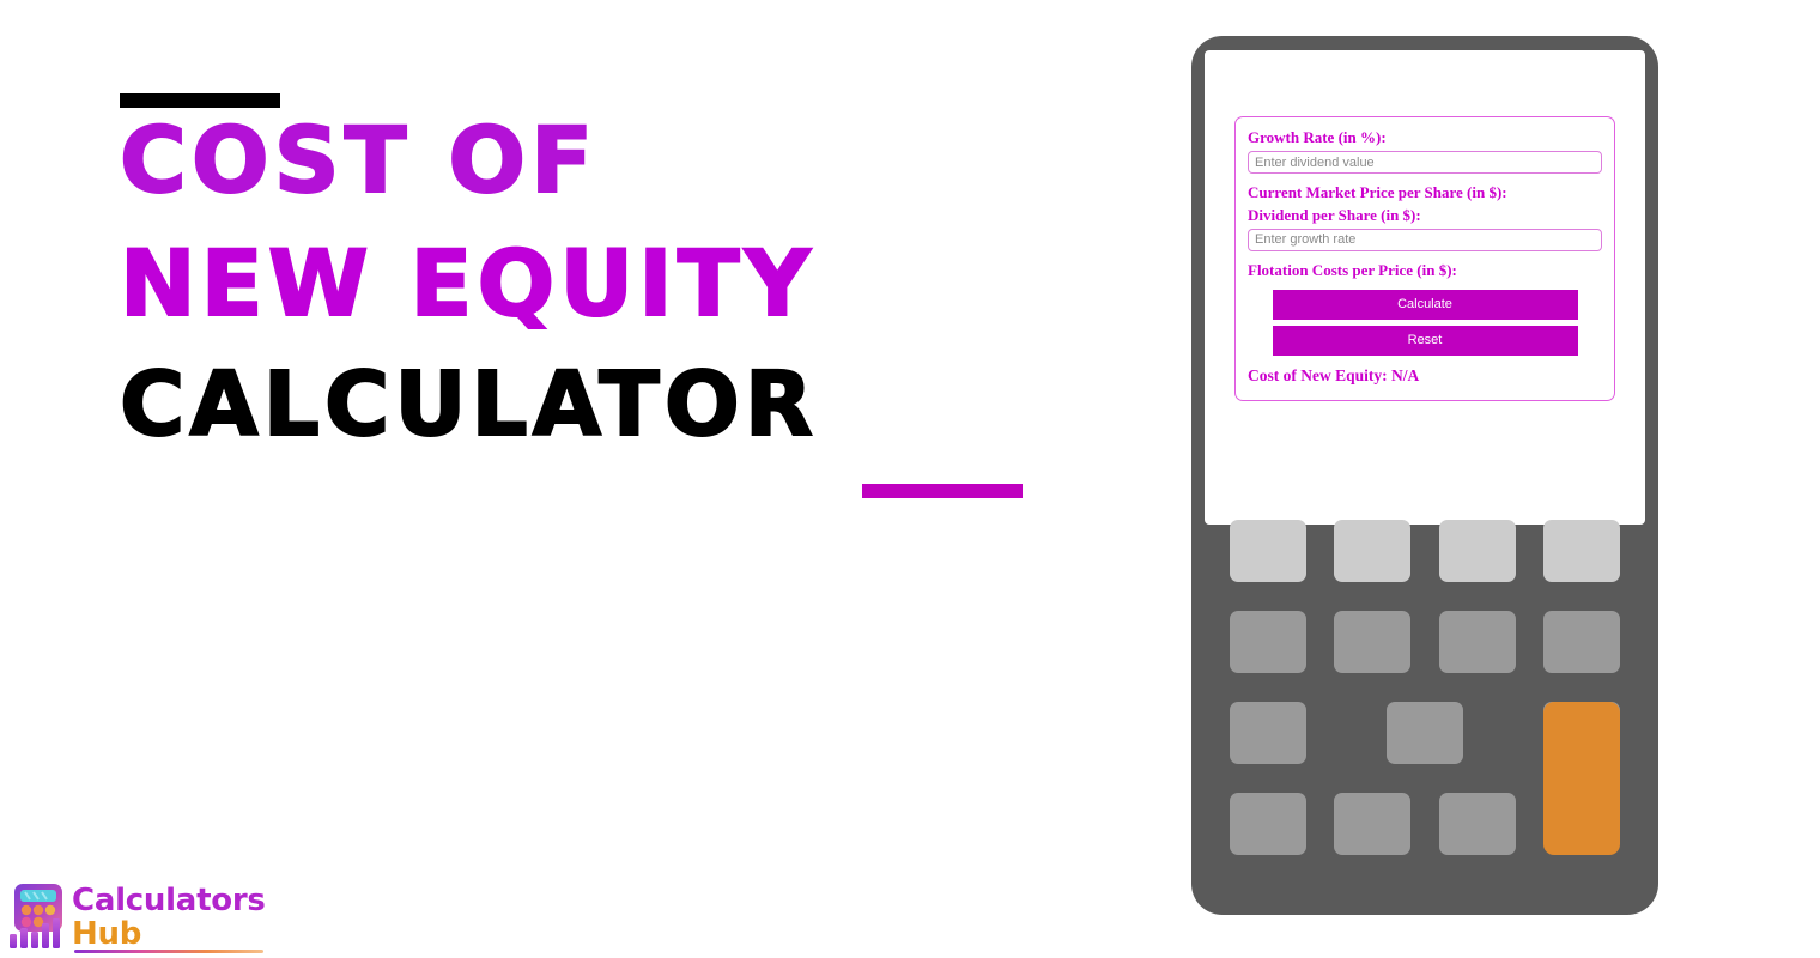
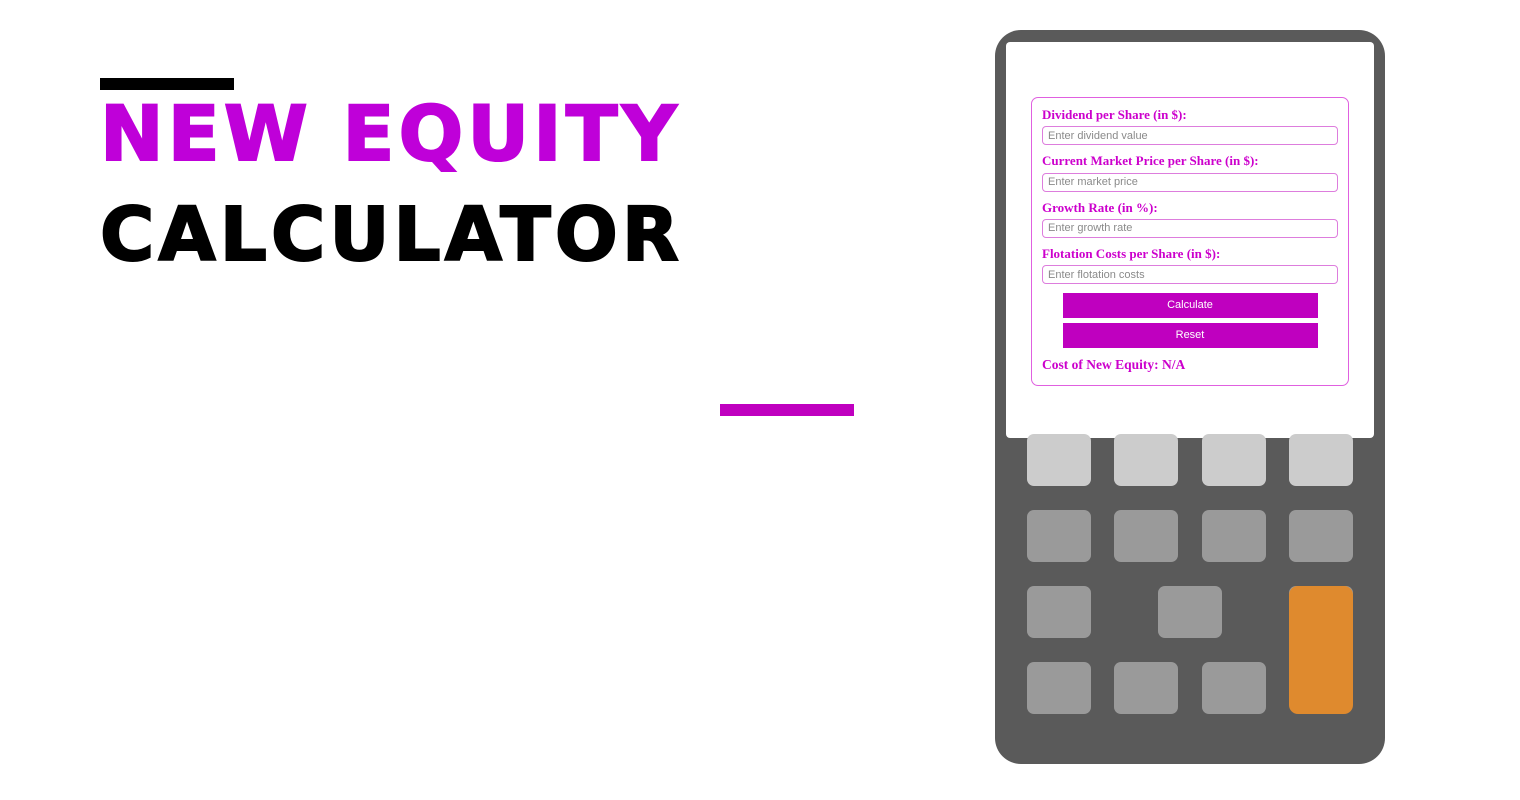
- COST OF
  NEW EQUITY
  CALCULATOR
- Calculators
- Hub
- Growth Rate (in %):
+ Dividend per Share (in $):
  Enter dividend value
  Current Market Price per Share (in $):
+ Enter market price
- Dividend per Share (in $):
+ Growth Rate (in %):
  Enter growth rate
- Flotation Costs per Price (in $):
+ Flotation Costs per Share (in $):
+ Enter flotation costs
  Calculate
  Reset
  Cost of New Equity: N/A
